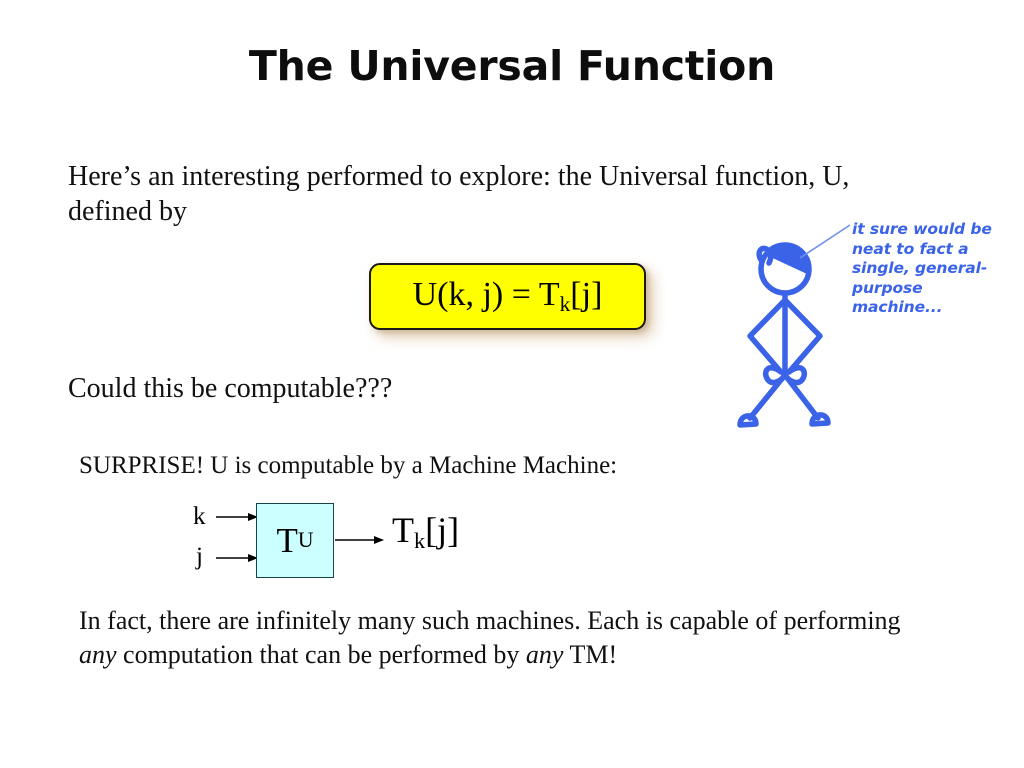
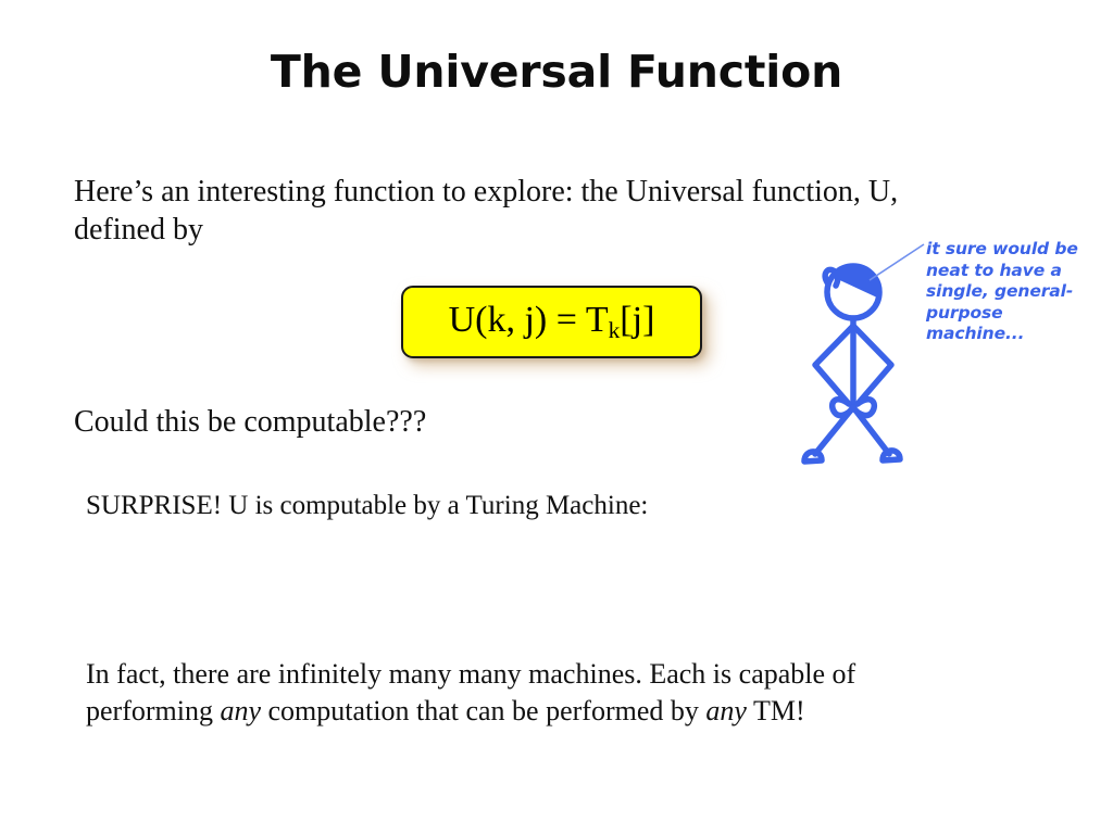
  The Universal Function
- Here’s an interesting performed to explore: the Universal function, U, defined by
+ Here’s an interesting function to explore: the Universal function, U, defined by
  U(k, j) = Tk[j]
  Could this be computable???
- SURPRISE! U is computable by a Machine Machine:
+ SURPRISE! U is computable by a Turing Machine:
- k
- j
- T
- U
- Tk[j]
- In fact, there are infinitely many such machines. Each is capable of performing any computation that can be performed by any TM!
+ In fact, there are infinitely many many machines. Each is capable of performing any computation that can be performed by any TM!
- it sure would be neat to fact a single, general-purpose machine...
+ it sure would be neat to have a single, general-purpose machine...
